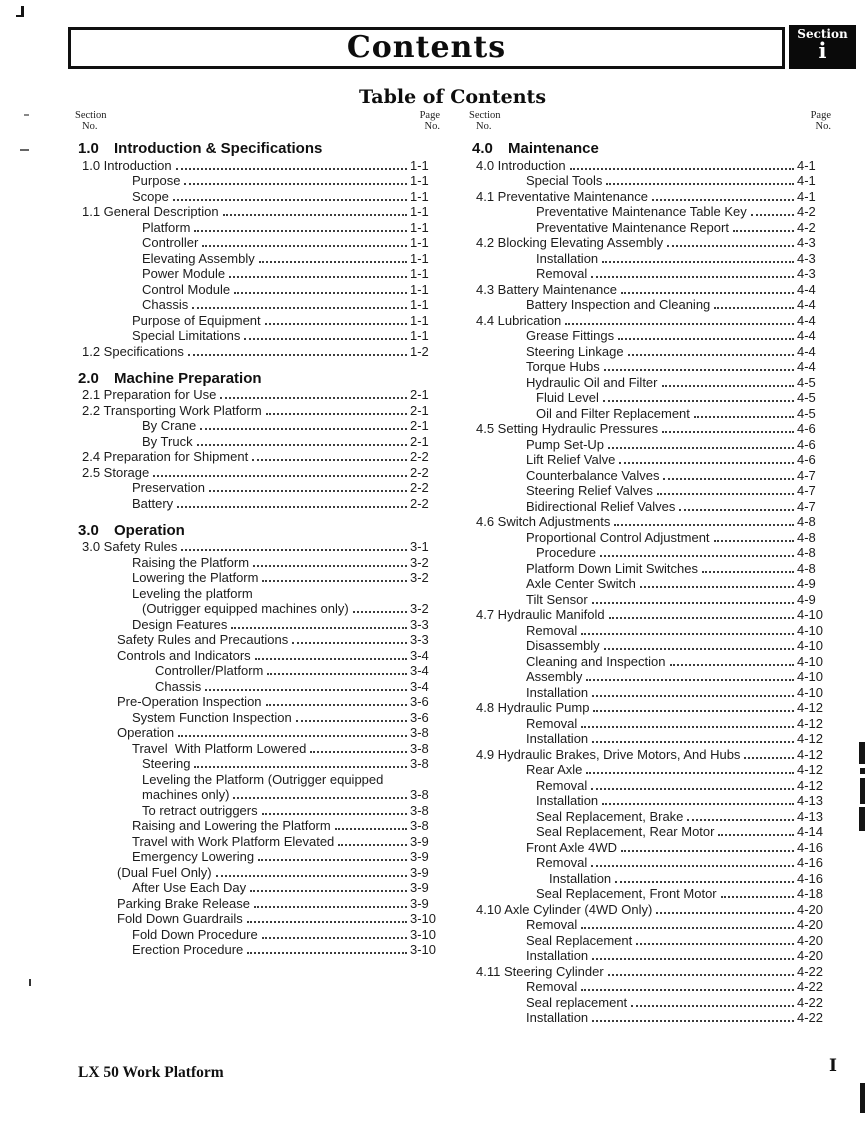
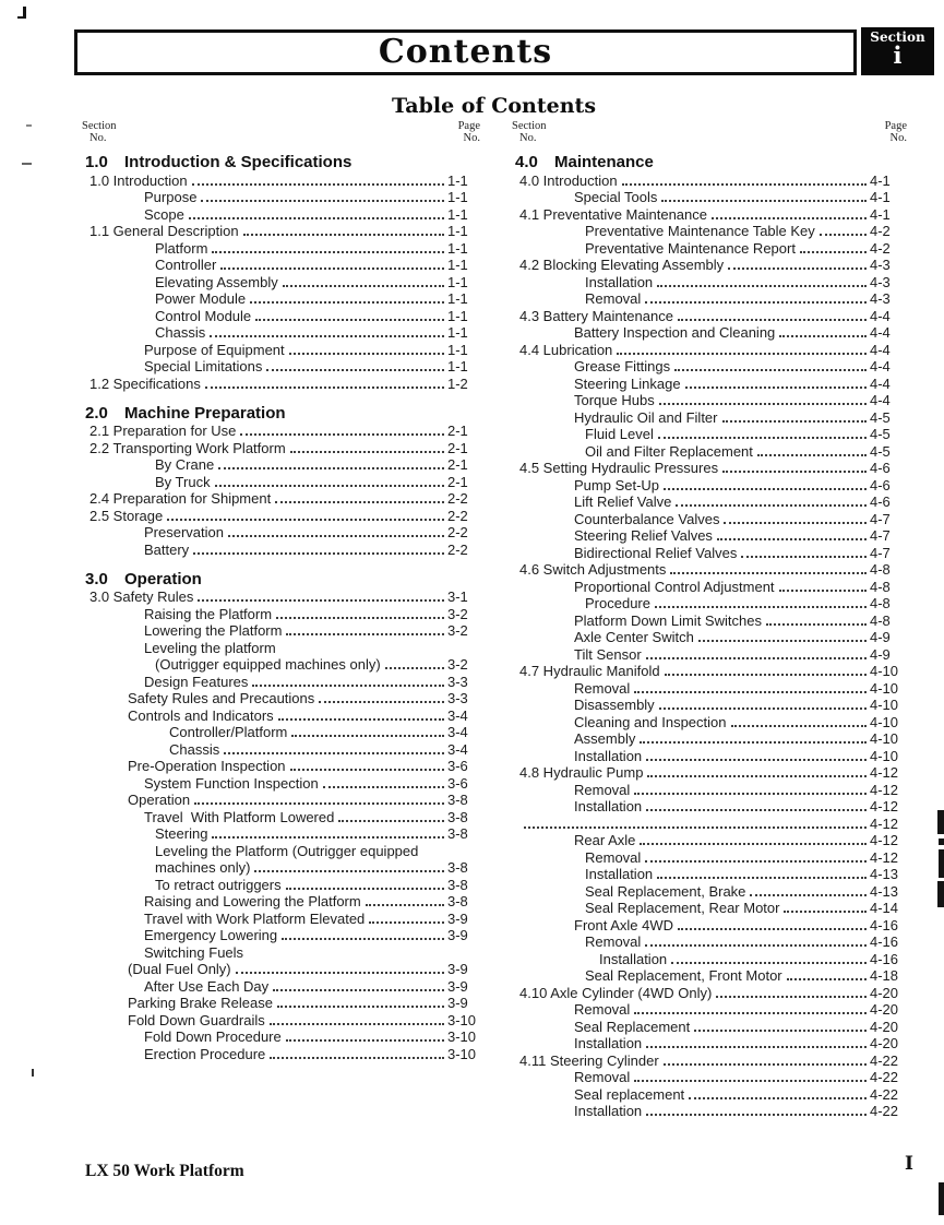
  Contents
  Section
  i
  Table of Contents
  Section
  No.
  Page
  No.
  1.0 Introduction & Specifications
  1.0 Introduction
  1-1
  Purpose
  1-1
  Scope
  1-1
  1.1 General Description
  1-1
  Platform
  1-1
  Controller
  1-1
  Elevating Assembly
  1-1
  Power Module
  1-1
  Control Module
  1-1
  Chassis
  1-1
  Purpose of Equipment
  1-1
  Special Limitations
  1-1
  1.2 Specifications
  1-2
  2.0 Machine Preparation
  2.1 Preparation for Use
  2-1
  2.2 Transporting Work Platform
  2-1
  By Crane
  2-1
  By Truck
  2-1
  2.4 Preparation for Shipment
  2-2
  2.5 Storage
  2-2
  Preservation
  2-2
  Battery
  2-2
  3.0 Operation
  3.0 Safety Rules
  3-1
  Raising the Platform
  3-2
  Lowering the Platform
  3-2
  Leveling the platform
  (Outrigger equipped machines only)
  3-2
  Design Features
  3-3
  Safety Rules and Precautions
  3-3
  Controls and Indicators
  3-4
  Controller/Platform
  3-4
  Chassis
  3-4
  Pre-Operation Inspection
  3-6
  System Function Inspection
  3-6
  Operation
  3-8
  Travel With Platform Lowered
  3-8
  Steering
  3-8
  Leveling the Platform (Outrigger equipped
  machines only)
  3-8
  To retract outriggers
  3-8
  Raising and Lowering the Platform
  3-8
  Travel with Work Platform Elevated
  3-9
  Emergency Lowering
  3-9
+ Switching Fuels
  (Dual Fuel Only)
  3-9
  After Use Each Day
  3-9
  Parking Brake Release
  3-9
  Fold Down Guardrails
  3-10
  Fold Down Procedure
  3-10
  Erection Procedure
  3-10
  Section
  No.
  Page
  No.
  4.0 Maintenance
  4.0 Introduction
  4-1
  Special Tools
  4-1
  4.1 Preventative Maintenance
  4-1
  Preventative Maintenance Table Key
  4-2
  Preventative Maintenance Report
  4-2
  4.2 Blocking Elevating Assembly
  4-3
  Installation
  4-3
  Removal
  4-3
  4.3 Battery Maintenance
  4-4
  Battery Inspection and Cleaning
  4-4
  4.4 Lubrication
  4-4
  Grease Fittings
  4-4
  Steering Linkage
  4-4
  Torque Hubs
  4-4
  Hydraulic Oil and Filter
  4-5
  Fluid Level
  4-5
  Oil and Filter Replacement
  4-5
  4.5 Setting Hydraulic Pressures
  4-6
  Pump Set-Up
  4-6
  Lift Relief Valve
  4-6
  Counterbalance Valves
  4-7
  Steering Relief Valves
  4-7
  Bidirectional Relief Valves
  4-7
  4.6 Switch Adjustments
  4-8
  Proportional Control Adjustment
  4-8
  Procedure
  4-8
  Platform Down Limit Switches
  4-8
  Axle Center Switch
  4-9
  Tilt Sensor
  4-9
  4.7 Hydraulic Manifold
  4-10
  Removal
  4-10
  Disassembly
  4-10
  Cleaning and Inspection
  4-10
  Assembly
  4-10
  Installation
  4-10
  4.8 Hydraulic Pump
  4-12
  Removal
  4-12
  Installation
  4-12
- 4.9 Hydraulic Brakes, Drive Motors, And Hubs
  4-12
  Rear Axle
  4-12
  Removal
  4-12
  Installation
  4-13
  Seal Replacement, Brake
  4-13
  Seal Replacement, Rear Motor
  4-14
  Front Axle 4WD
  4-16
  Removal
  4-16
  Installation
  4-16
  Seal Replacement, Front Motor
  4-18
  4.10 Axle Cylinder (4WD Only)
  4-20
  Removal
  4-20
  Seal Replacement
  4-20
  Installation
  4-20
  4.11 Steering Cylinder
  4-22
  Removal
  4-22
  Seal replacement
  4-22
  Installation
  4-22
  LX 50 Work Platform
  I
